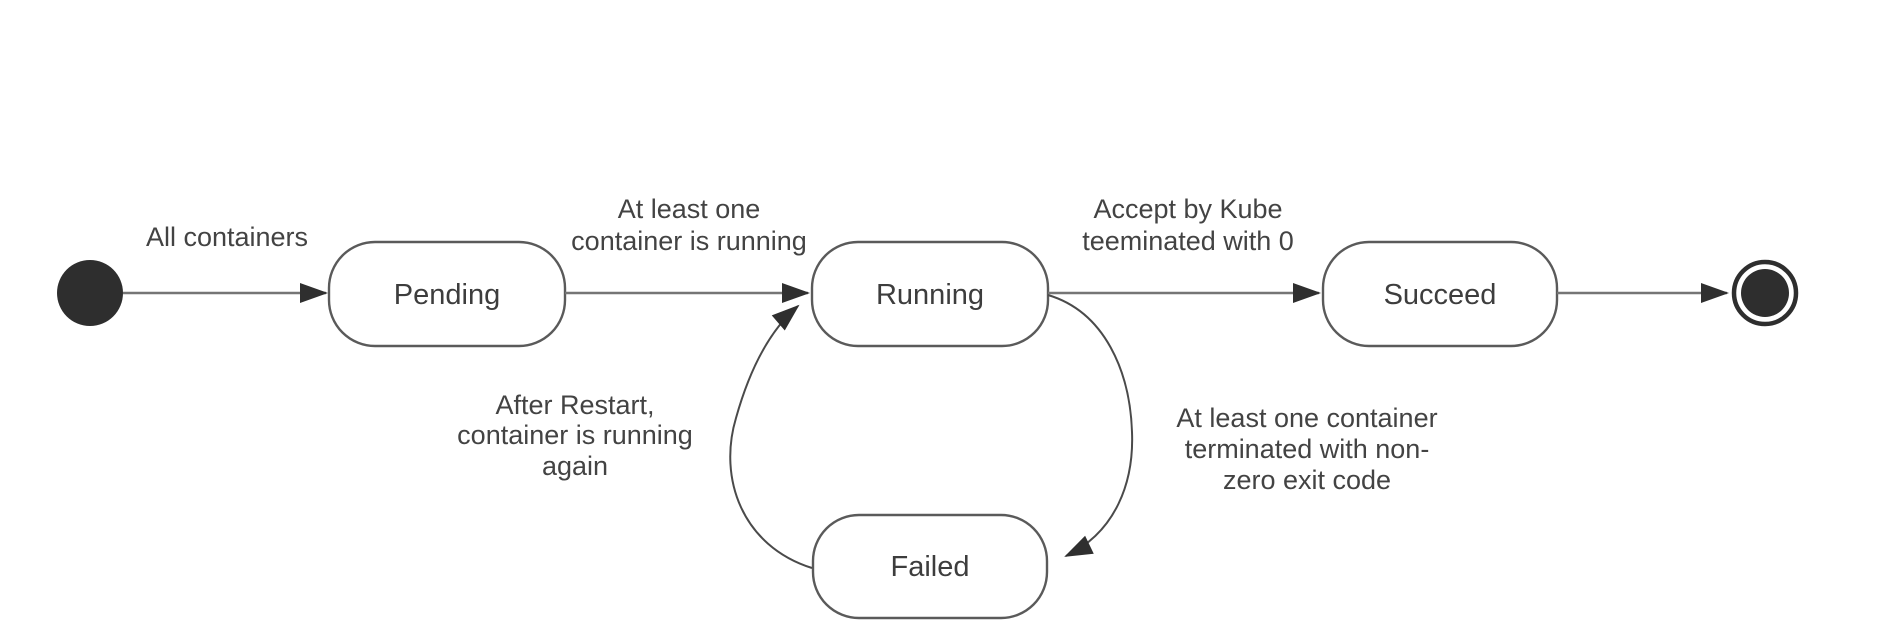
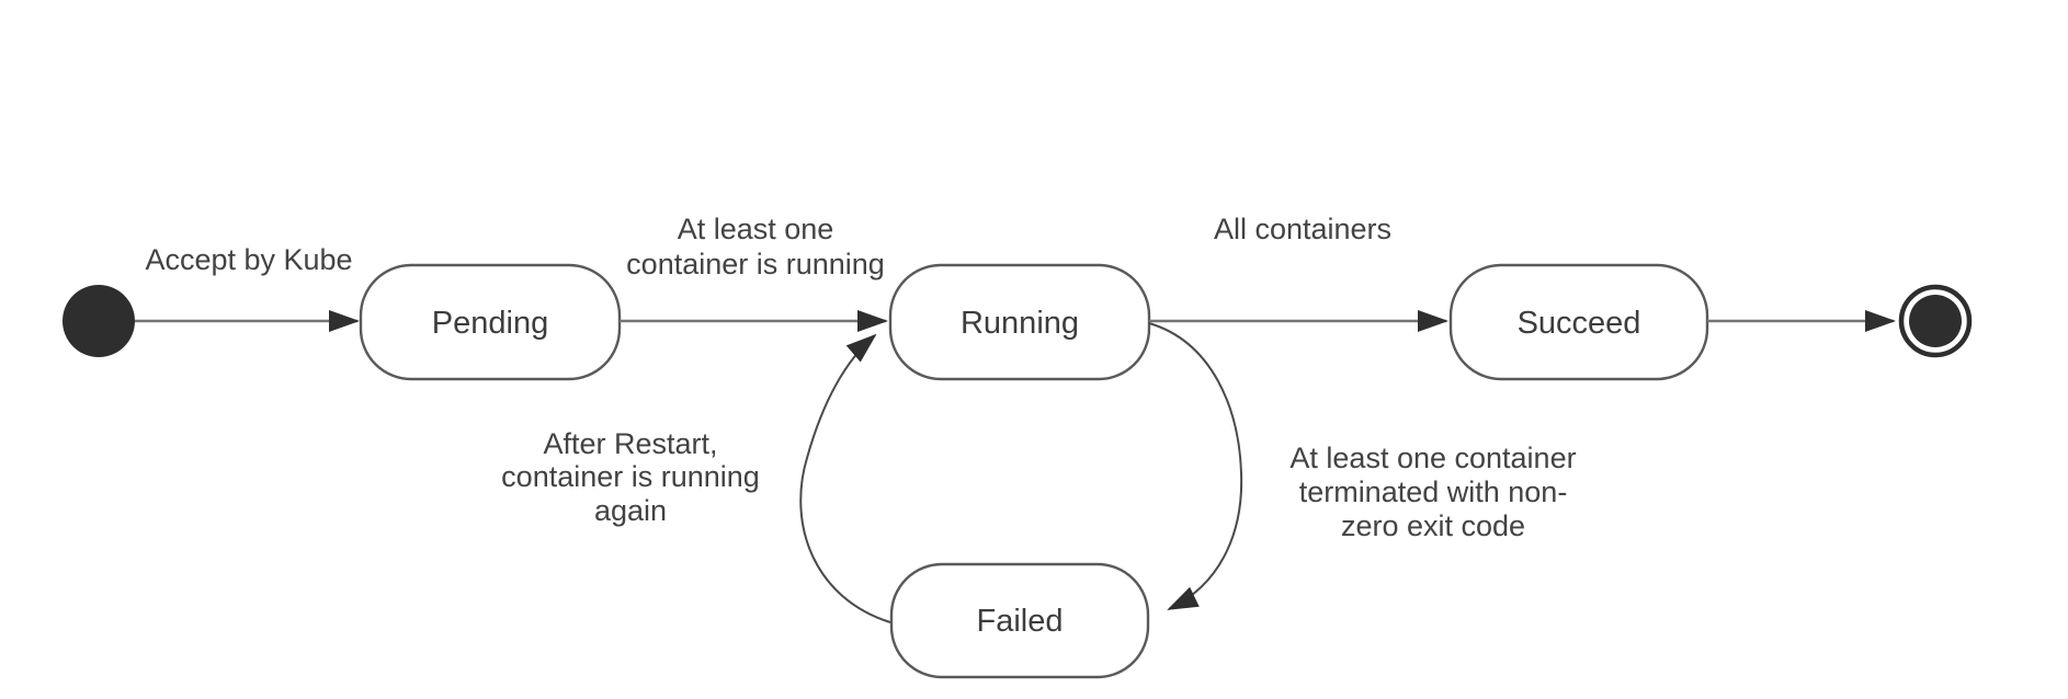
- All containers
+ Accept by Kube
  Pending
  At least one
  container is running
  Running
- Accept by Kube
+ All containers
- teeminated with 0
  Succeed
  Failed
  After Restart,
  container is running
  again
  At least one container
  terminated with non-
  zero exit code
